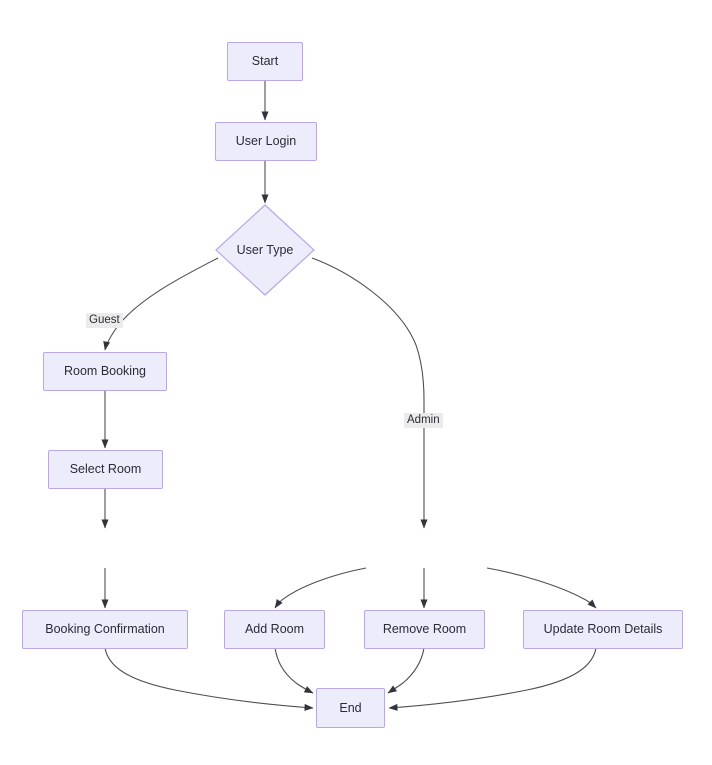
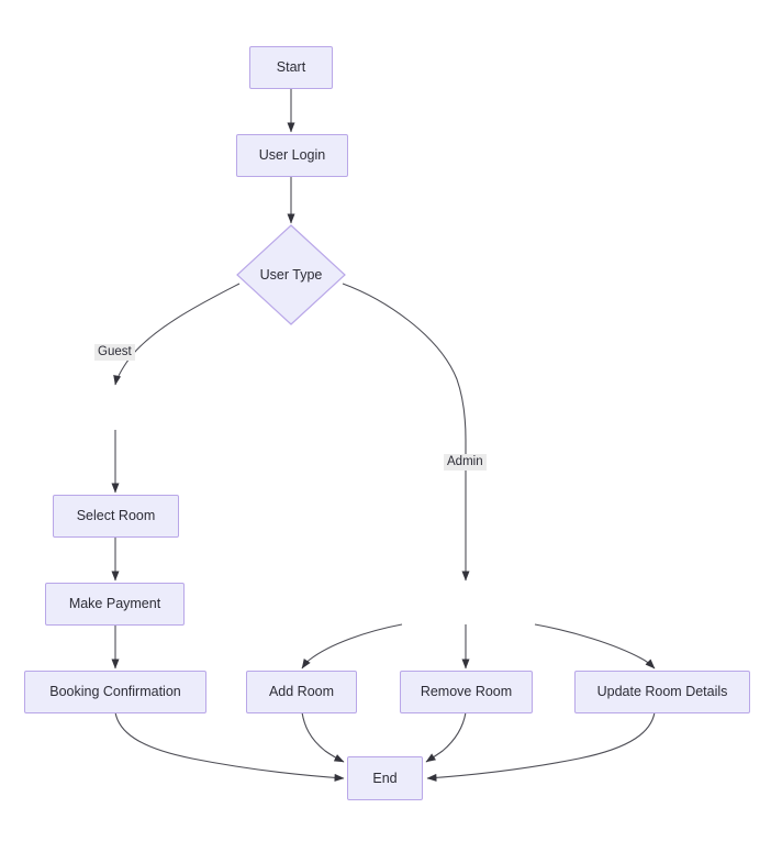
  Start
  User Login
  User Type
  Guest
  Admin
- Room Booking
  Select Room
+ Make Payment
  Booking Confirmation
  Add Room
  Remove Room
  Update Room Details
  End
